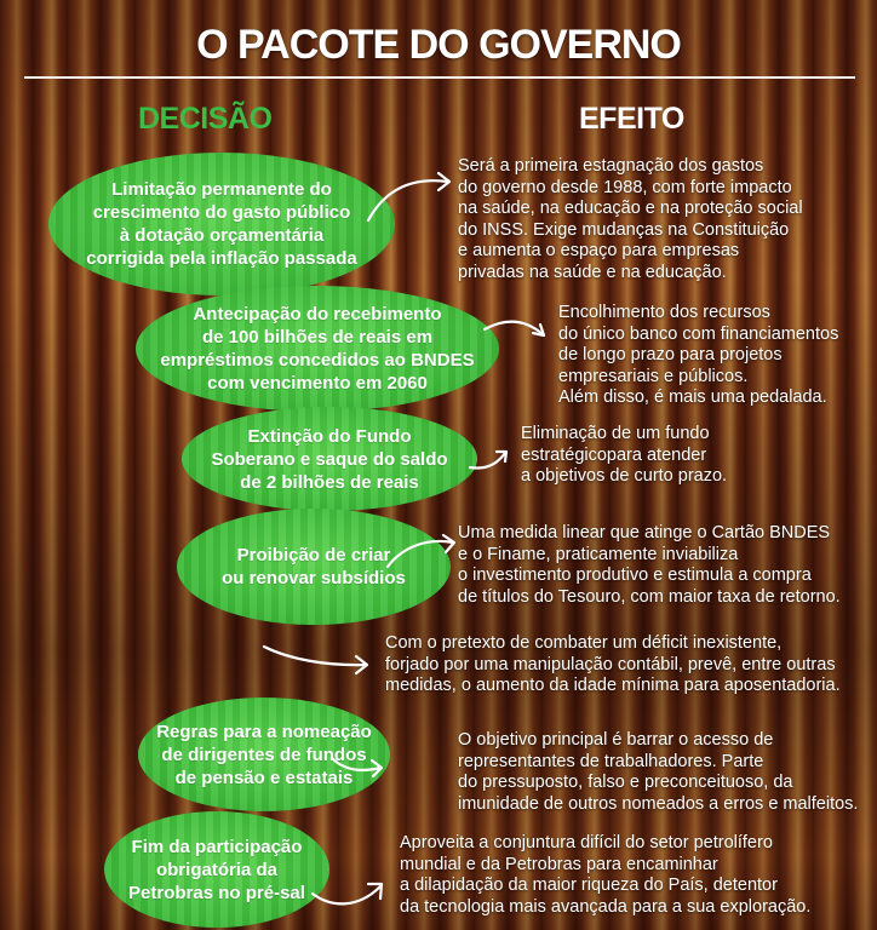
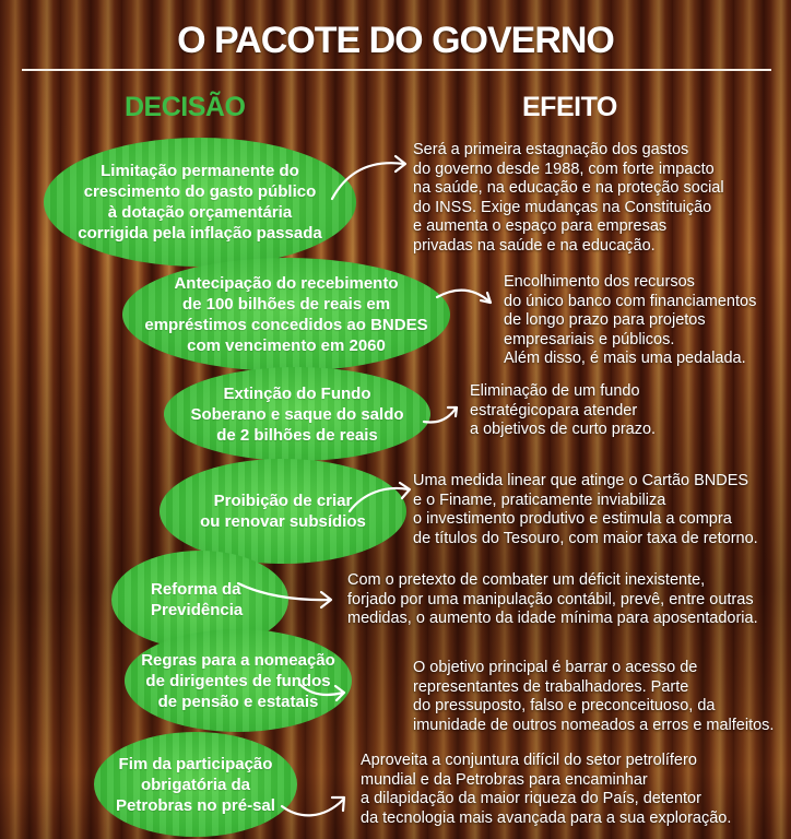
  O PACOTE DO GOVERNO
  DECISÃO
  EFEITO
  Limitação permanente do
  crescimento do gasto público
  à dotação orçamentária
  corrigida pela inflação passada
  Será a primeira estagnação dos gastos
  do governo desde 1988, com forte impacto
  na saúde, na educação e na proteção social
  do INSS. Exige mudanças na Constituição
  e aumenta o espaço para empresas
  privadas na saúde e na educação.
  Antecipação do recebimento
  de 100 bilhões de reais em
  empréstimos concedidos ao BNDES
  com vencimento em 2060
  Encolhimento dos recursos
  do único banco com financiamentos
  de longo prazo para projetos
  empresariais e públicos.
  Além disso, é mais uma pedalada.
  Extinção do Fundo
  Soberano e saque do saldo
  de 2 bilhões de reais
  Eliminação de um fundo
  estratégicopara atender
  a objetivos de curto prazo.
  Proibição de criar
  ou renovar subsídios
  Uma medida linear que atinge o Cartão BNDES
  e o Finame, praticamente inviabiliza
  o investimento produtivo e estimula a compra
  de títulos do Tesouro, com maior taxa de retorno.
+ Reforma da
+ Previdência
  Com o pretexto de combater um déficit inexistente,
  forjado por uma manipulação contábil, prevê, entre outras
  medidas, o aumento da idade mínima para aposentadoria.
  Regras para a nomeação
  de dirigentes de fundos
  de pensão e estatais
  O objetivo principal é barrar o acesso de
  representantes de trabalhadores. Parte
  do pressuposto, falso e preconceituoso, da
  imunidade de outros nomeados a erros e malfeitos.
  Fim da participação
  obrigatória da
  Petrobras no pré-sal
  Aproveita a conjuntura difícil do setor petrolífero
  mundial e da Petrobras para encaminhar
  a dilapidação da maior riqueza do País, detentor
  da tecnologia mais avançada para a sua exploração.
